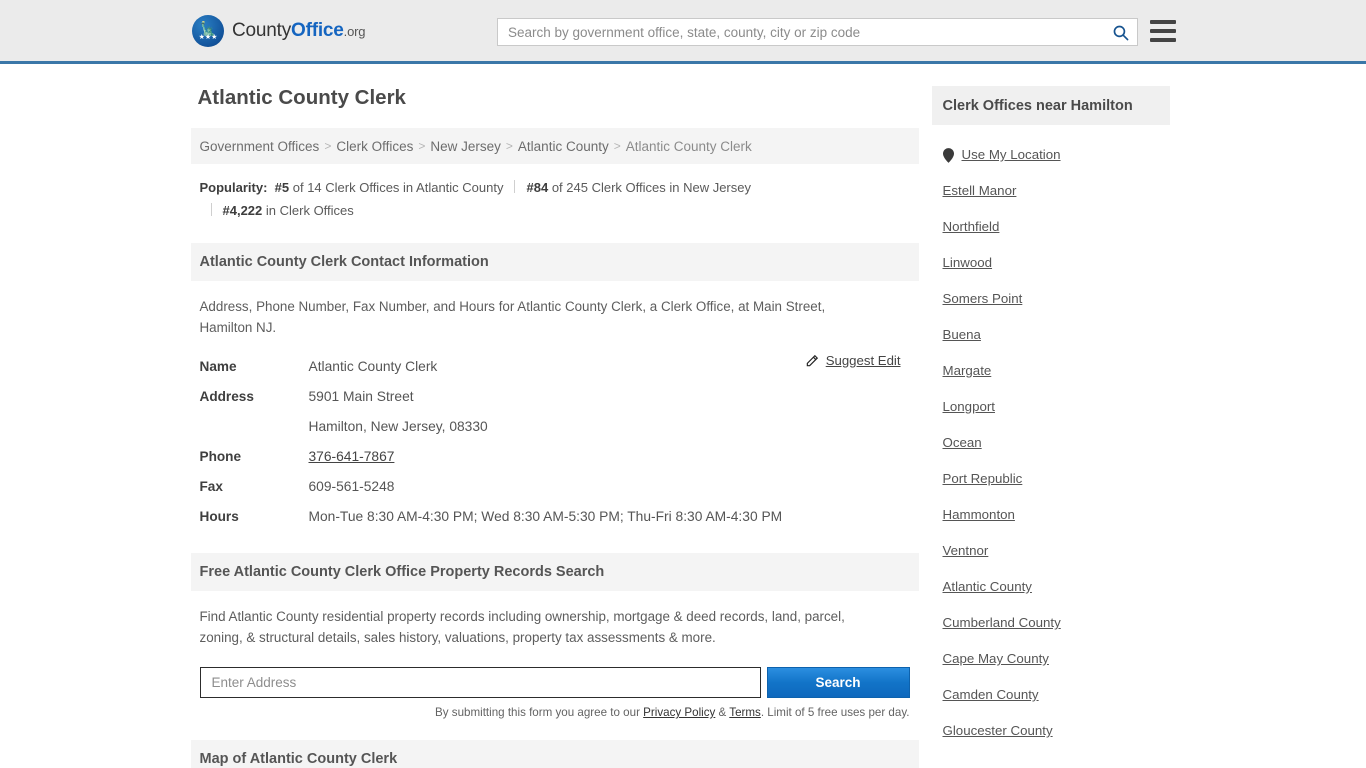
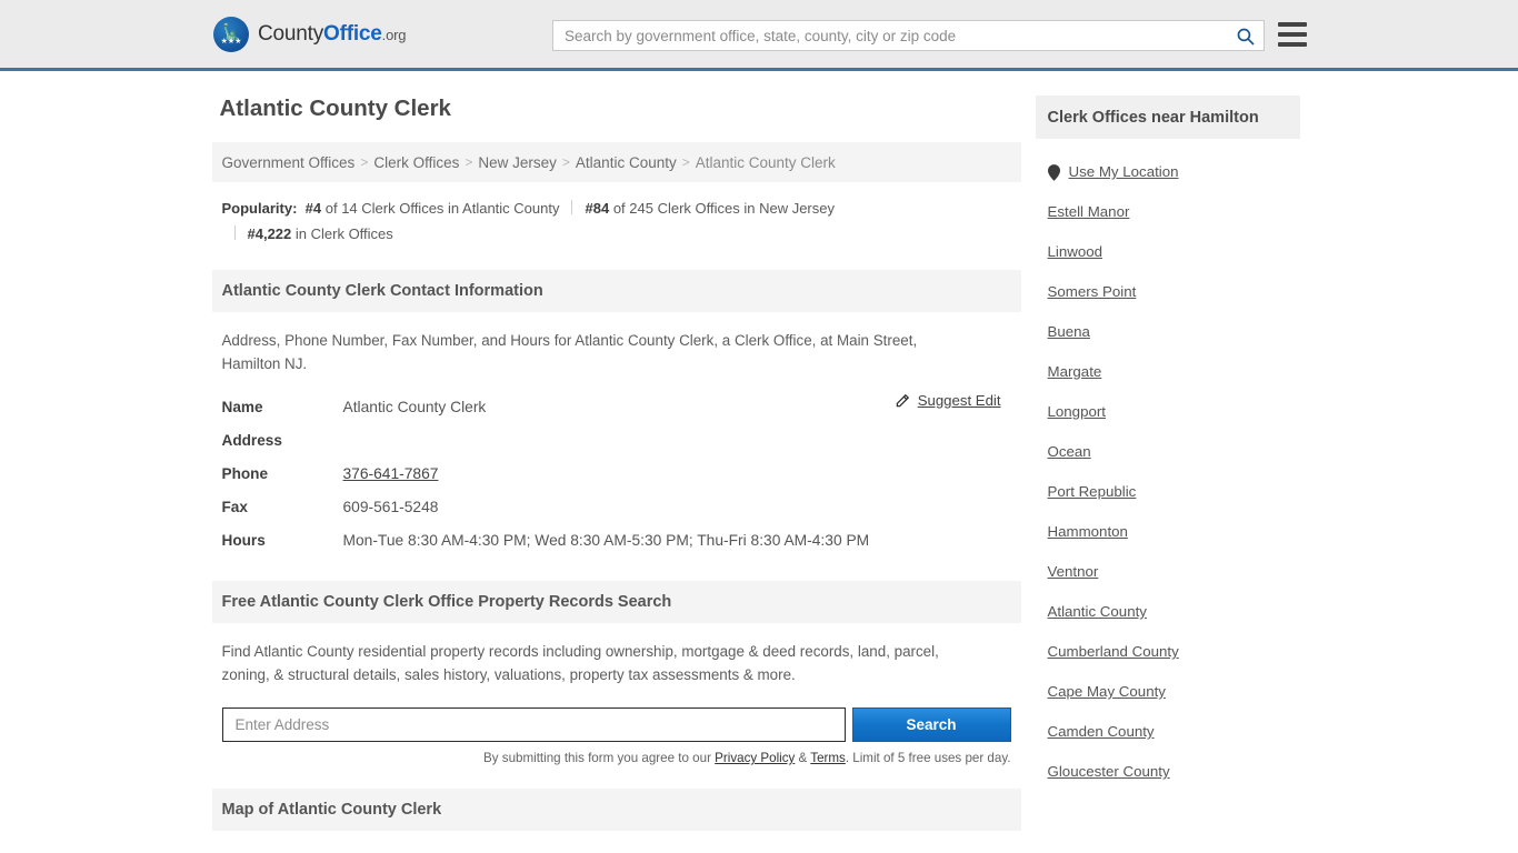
  🗽
  CountyOffice.org
  Search by government office, state, county, city or zip code
  Atlantic County Clerk
  Government Offices
  >
  Clerk Offices
  >
  New Jersey
  >
  Atlantic County
  >
  Atlantic County Clerk
- Popularity: #5 of 14 Clerk Offices in Atlantic County #84 of 245 Clerk Offices in New Jersey
+ Popularity: #4 of 14 Clerk Offices in Atlantic County #84 of 245 Clerk Offices in New Jersey
  #4,222 in Clerk Offices
  Atlantic County Clerk Contact Information
  Address, Phone Number, Fax Number, and Hours for Atlantic County Clerk, a Clerk Office, at Main Street, Hamilton NJ.
  Suggest Edit
  Name
  Atlantic County Clerk
  Address
- 5901 Main Street
- Hamilton, New Jersey, 08330
  Phone
  376-641-7867
  Fax
  609-561-5248
  Hours
  Mon-Tue 8:30 AM-4:30 PM; Wed 8:30 AM-5:30 PM; Thu-Fri 8:30 AM-4:30 PM
  Free Atlantic County Clerk Office Property Records Search
  Find Atlantic County residential property records including ownership, mortgage & deed records, land, parcel, zoning, & structural details, sales history, valuations, property tax assessments & more.
  Enter Address
  Search
  By submitting this form you agree to our Privacy Policy & Terms. Limit of 5 free uses per day.
  Map of Atlantic County Clerk
  Clerk Offices near Hamilton
  Use My Location
  Estell Manor
- Northfield
  Linwood
  Somers Point
  Buena
  Margate
  Longport
  Ocean
  Port Republic
  Hammonton
  Ventnor
  Atlantic County
  Cumberland County
  Cape May County
  Camden County
  Gloucester County
